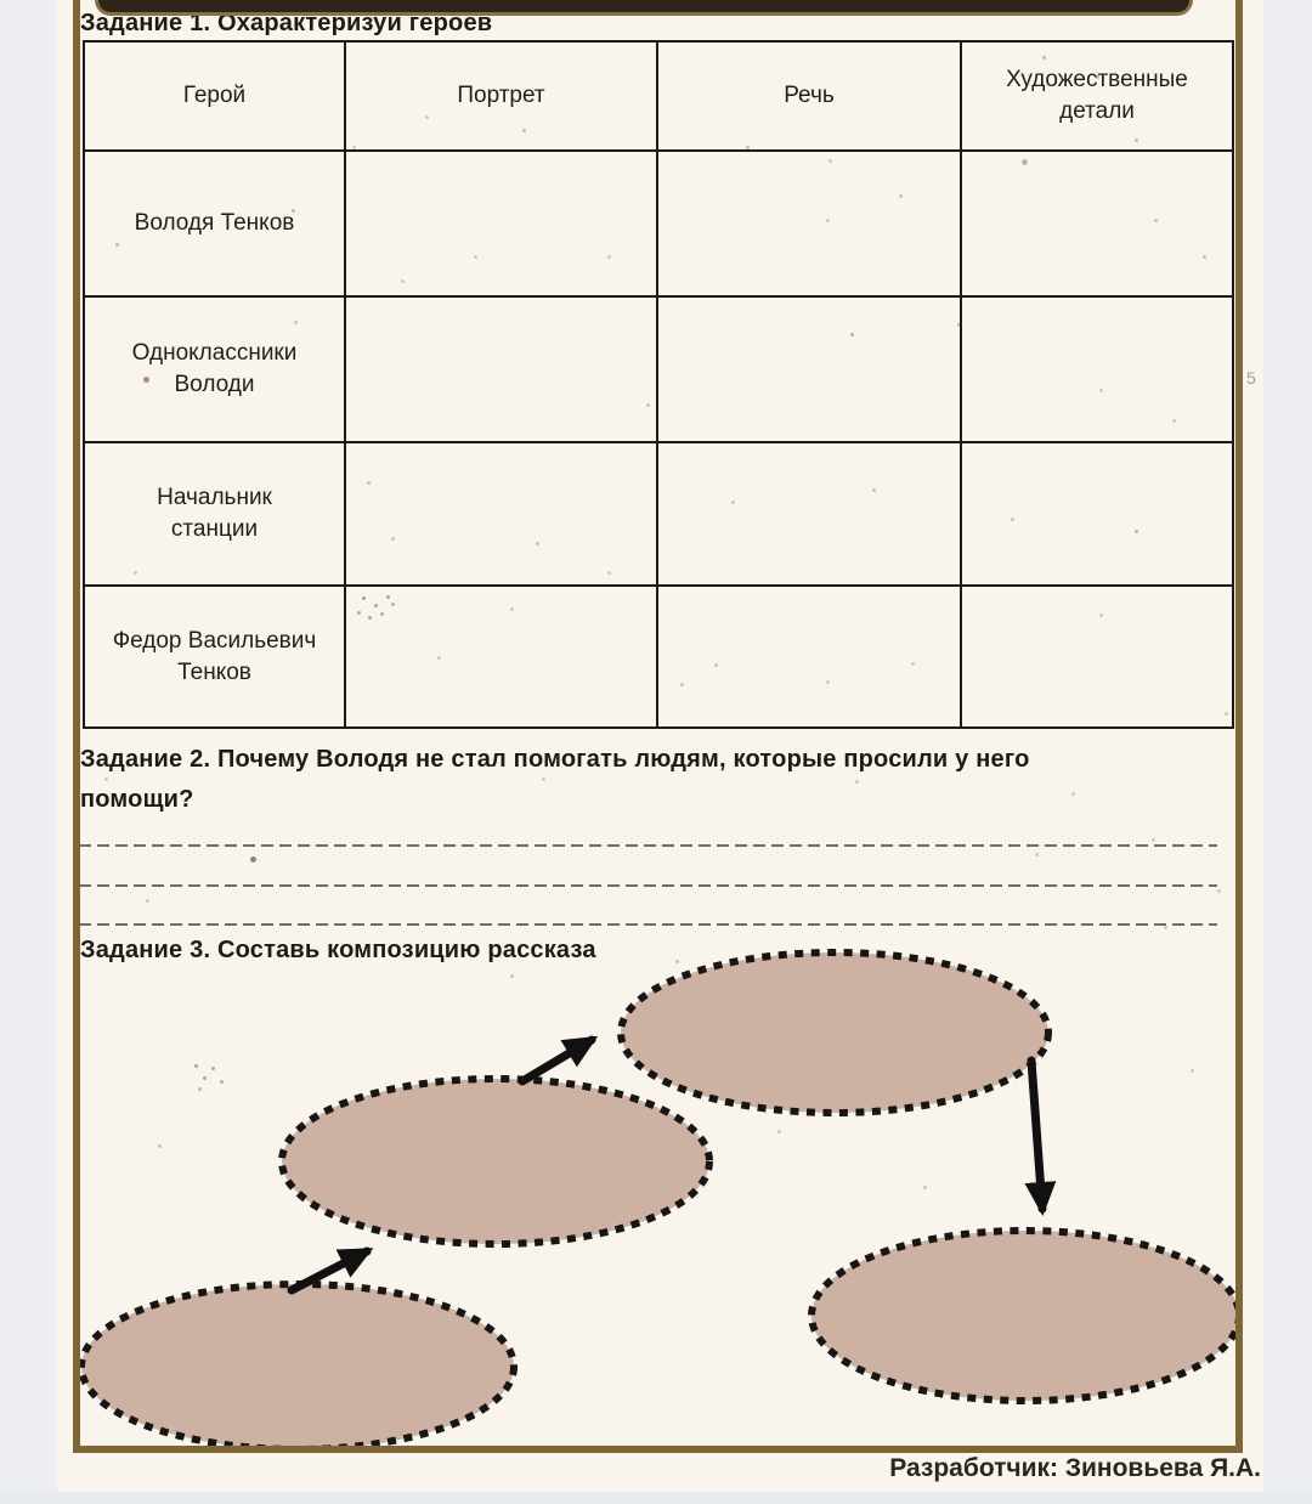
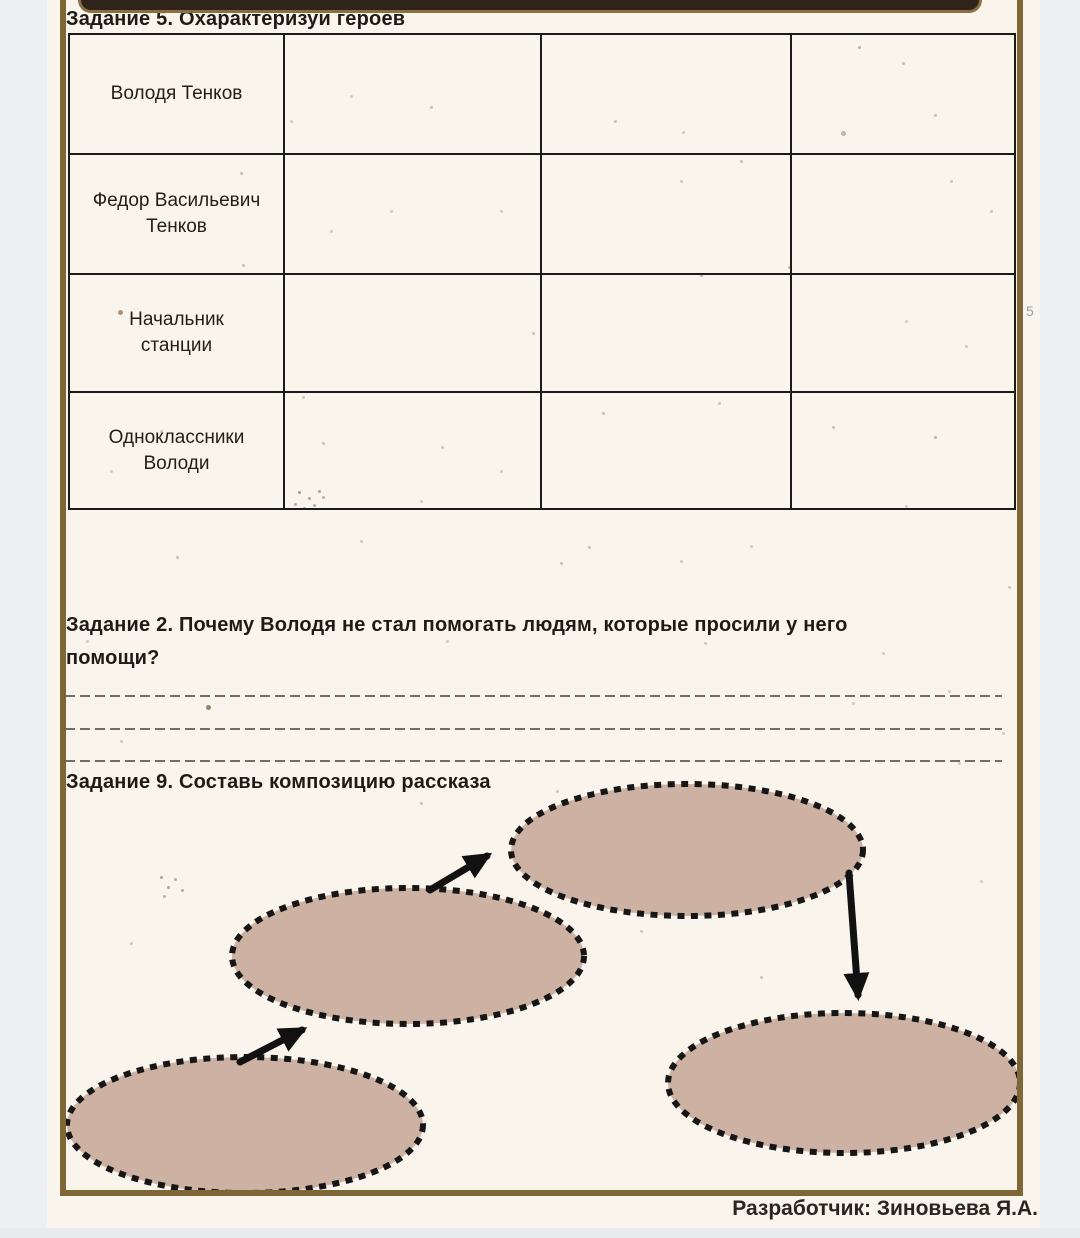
- Задание 1. Охарактеризуй героев
+ Задание 5. Охарактеризуй героев
- Герой	Портрет	Речь	Художественные детали
  Володя Тенков
- Одноклассники Володи
+ Федор Васильевич Тенков
  Начальник станции
- Федор Васильевич Тенков
+ Одноклассники Володи
  Задание 2. Почему Володя не стал помогать людям, которые просили у него
  помощи?
- Задание 3. Составь композицию рассказа
+ Задание 9. Составь композицию рассказа
  5
  Разработчик: Зиновьева Я.А.
